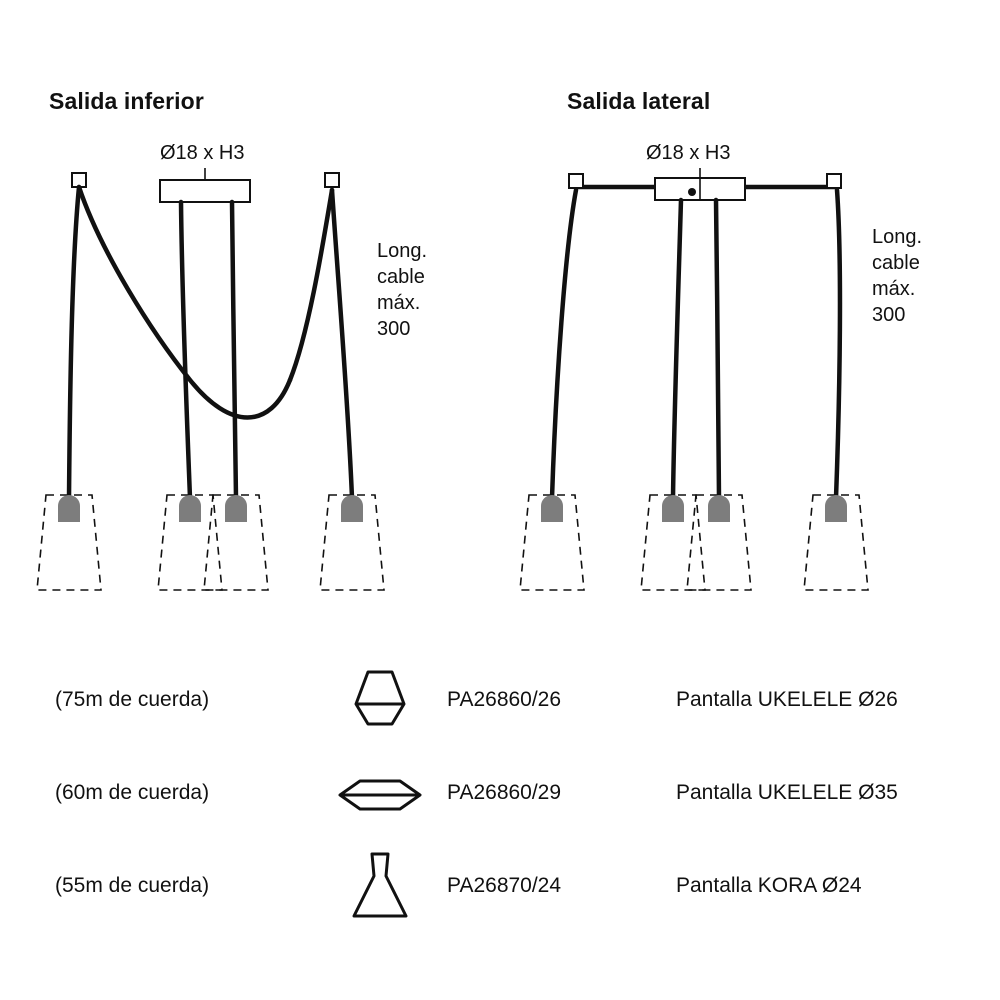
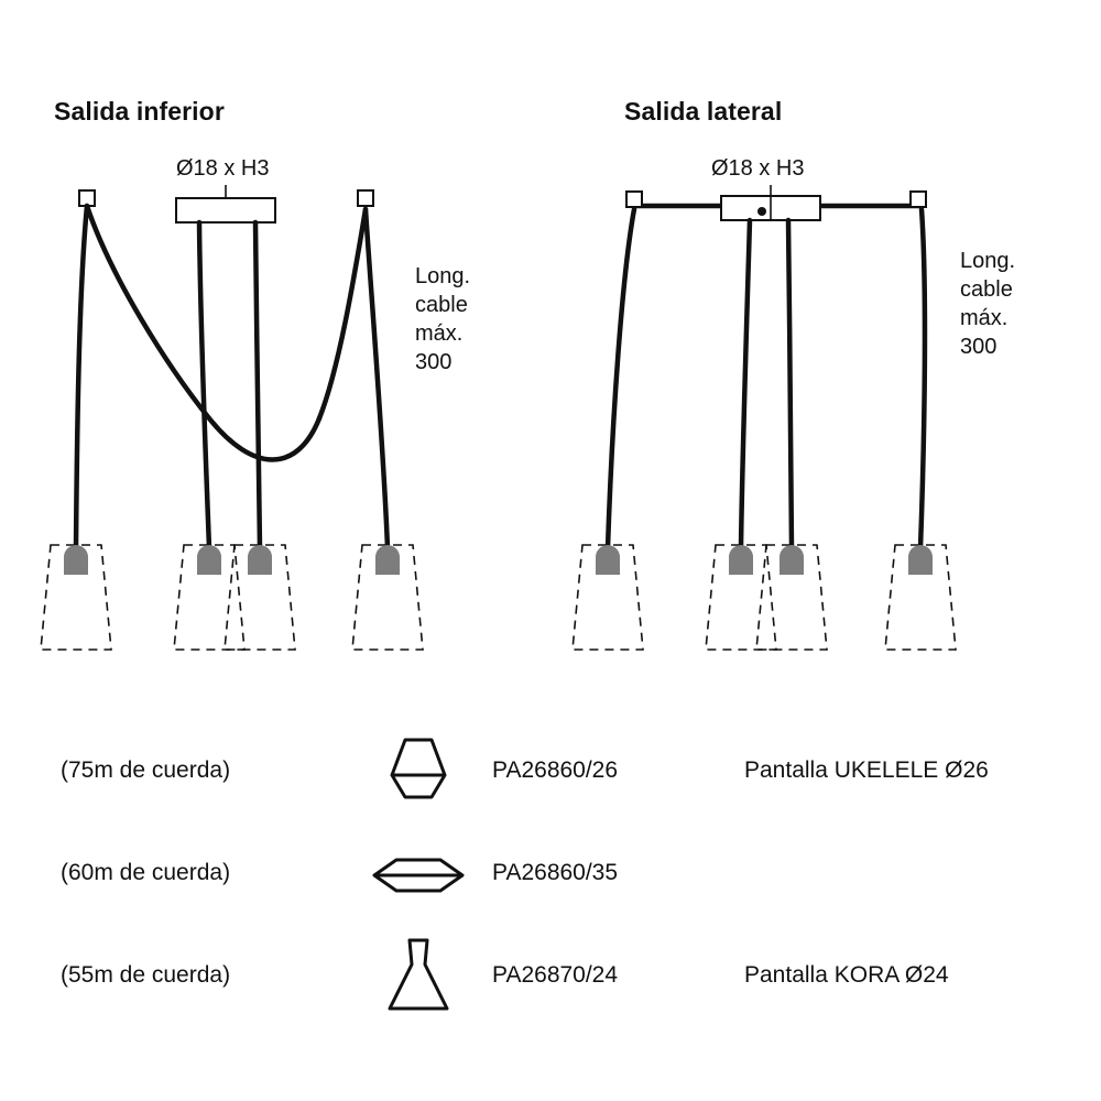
  Salida inferior
  Salida lateral
  Ø18 x H3
  Ø18 x H3
  Long.
  cable
  máx.
  300
  Long.
  cable
  máx.
  300
  (75m de cuerda)
  PA26860/26
  Pantalla UKELELE Ø26
  (60m de cuerda)
- PA26860/29
+ PA26860/35
- Pantalla UKELELE Ø35
  (55m de cuerda)
  PA26870/24
  Pantalla KORA Ø24
